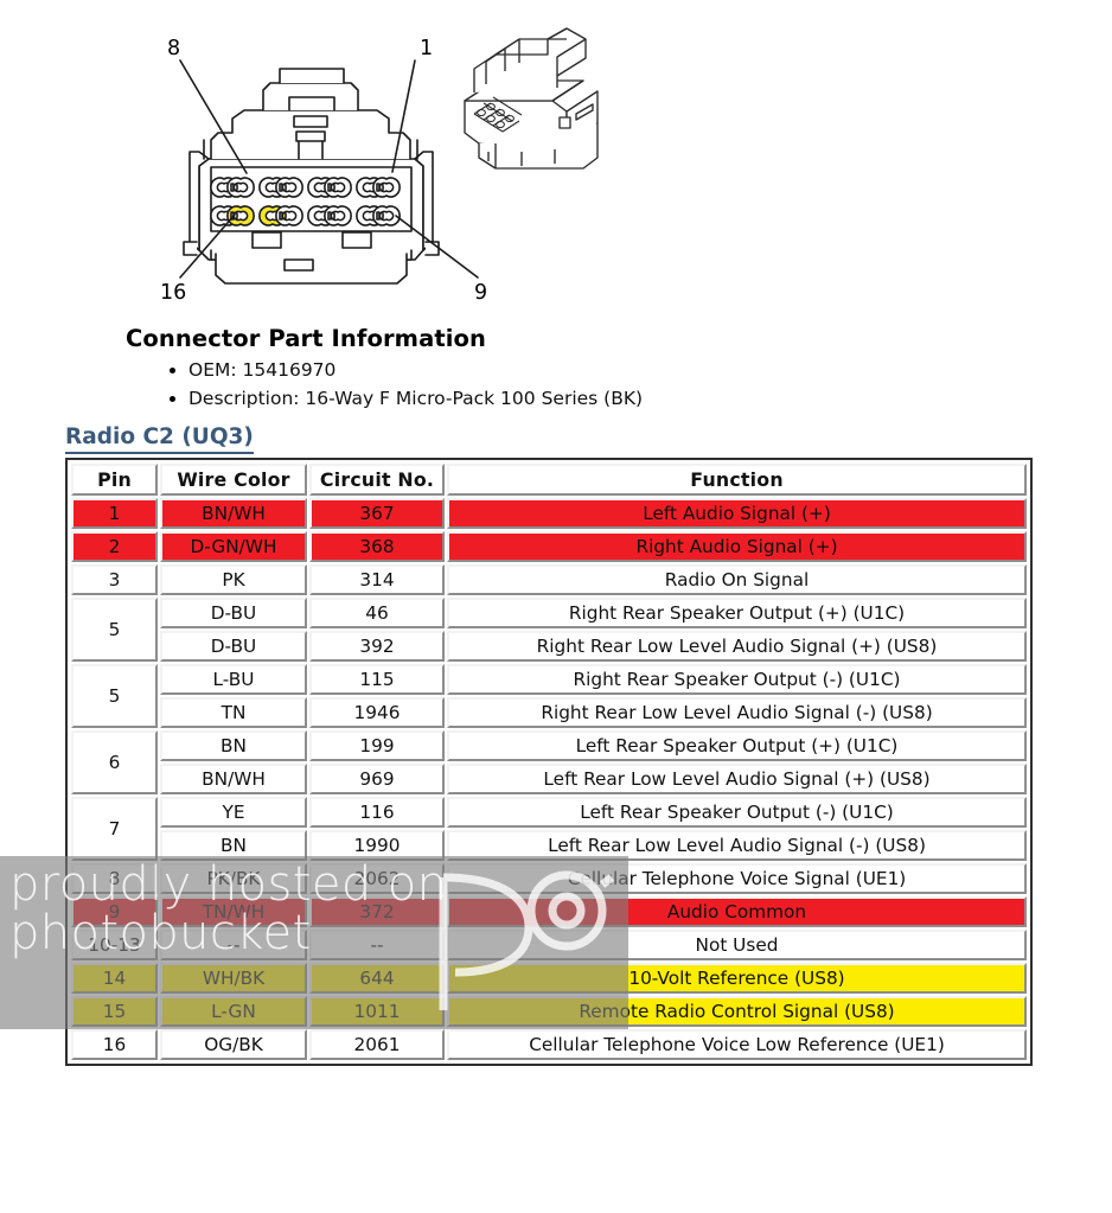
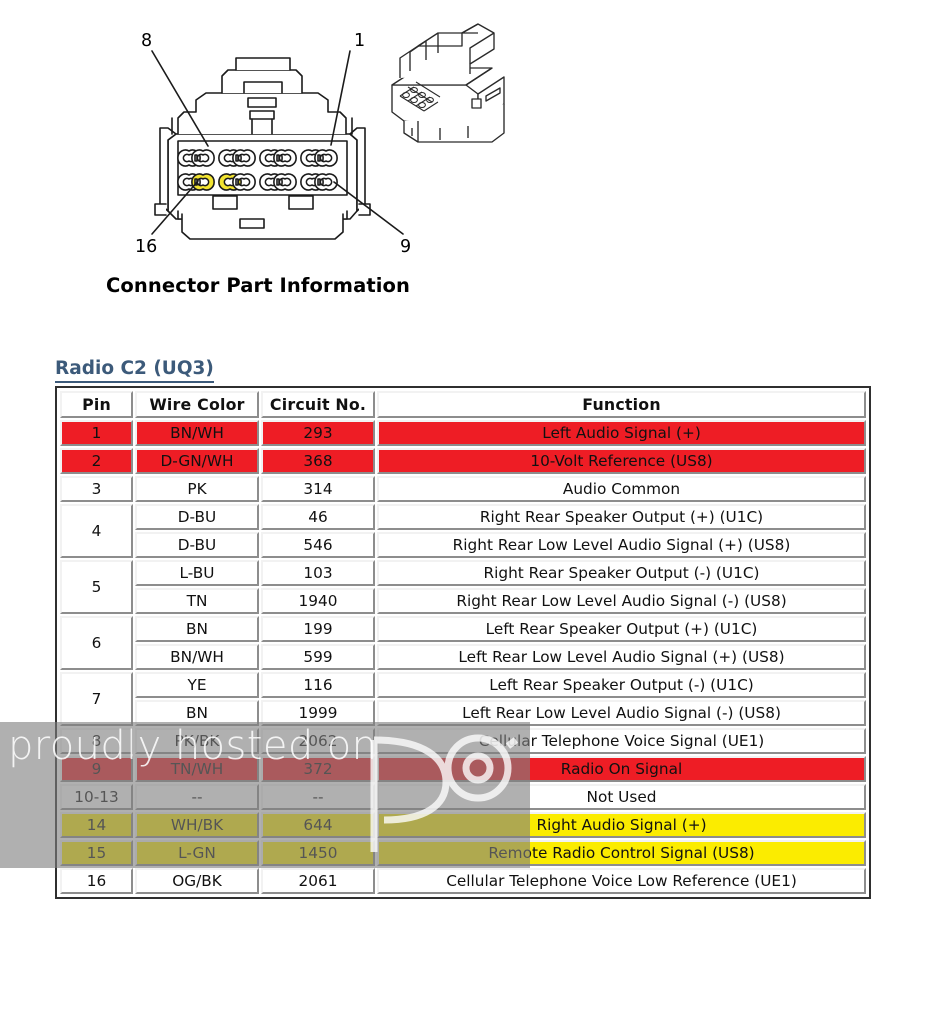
  8
  1
  16
  9
  Connector Part Information
- OEM: 15416970
- Description: 16-Way F Micro-Pack 100 Series (BK)
  Radio C2 (UQ3)
  Pin	Wire Color	Circuit No.	Function
- 1	BN/WH	367	Left Audio Signal (+)
+ 1	BN/WH	293	Left Audio Signal (+)
- 2	D-GN/WH	368	Right Audio Signal (+)
+ 2	D-GN/WH	368	10-Volt Reference (US8)
- 3	PK	314	Radio On Signal
+ 3	PK	314	Audio Common
- 5	D-BU	46	Right Rear Speaker Output (+) (U1C)
+ 4	D-BU	46	Right Rear Speaker Output (+) (U1C)
- D-BU	392	Right Rear Low Level Audio Signal (+) (US8)
+ D-BU	546	Right Rear Low Level Audio Signal (+) (US8)
- 5	L-BU	115	Right Rear Speaker Output (-) (U1C)
+ 5	L-BU	103	Right Rear Speaker Output (-) (U1C)
- TN	1946	Right Rear Low Level Audio Signal (-) (US8)
+ TN	1940	Right Rear Low Level Audio Signal (-) (US8)
  6	BN	199	Left Rear Speaker Output (+) (U1C)
- BN/WH	969	Left Rear Low Level Audio Signal (+) (US8)
+ BN/WH	599	Left Rear Low Level Audio Signal (+) (US8)
  7	YE	116	Left Rear Speaker Output (-) (U1C)
- BN	1990	Left Rear Low Level Audio Signal (-) (US8)
+ BN	1999	Left Rear Low Level Audio Signal (-) (US8)
  8	PK/BK	2062	Cellular Telephone Voice Signal (UE1)
- 9	TN/WH	372	Audio Common
+ 9	TN/WH	372	Radio On Signal
  10-13	--	--	Not Used
- 14	WH/BK	644	10-Volt Reference (US8)
+ 14	WH/BK	644	Right Audio Signal (+)
- 15	L-GN	1011	Remote Radio Control Signal (US8)
+ 15	L-GN	1450	Remote Radio Control Signal (US8)
  16	OG/BK	2061	Cellular Telephone Voice Low Reference (UE1)
  proudly hosted on
- photobucket
